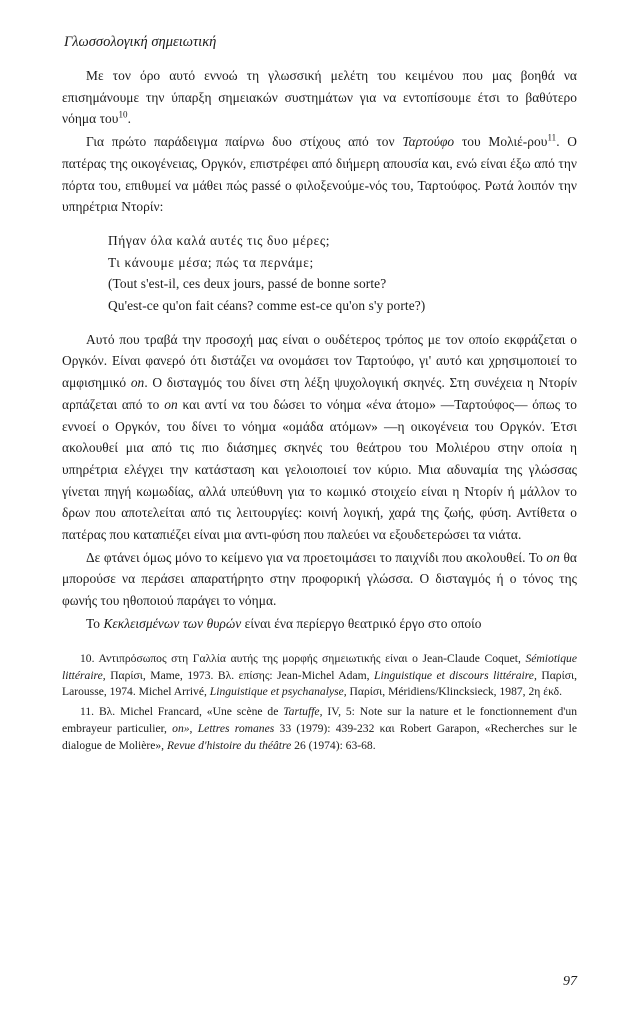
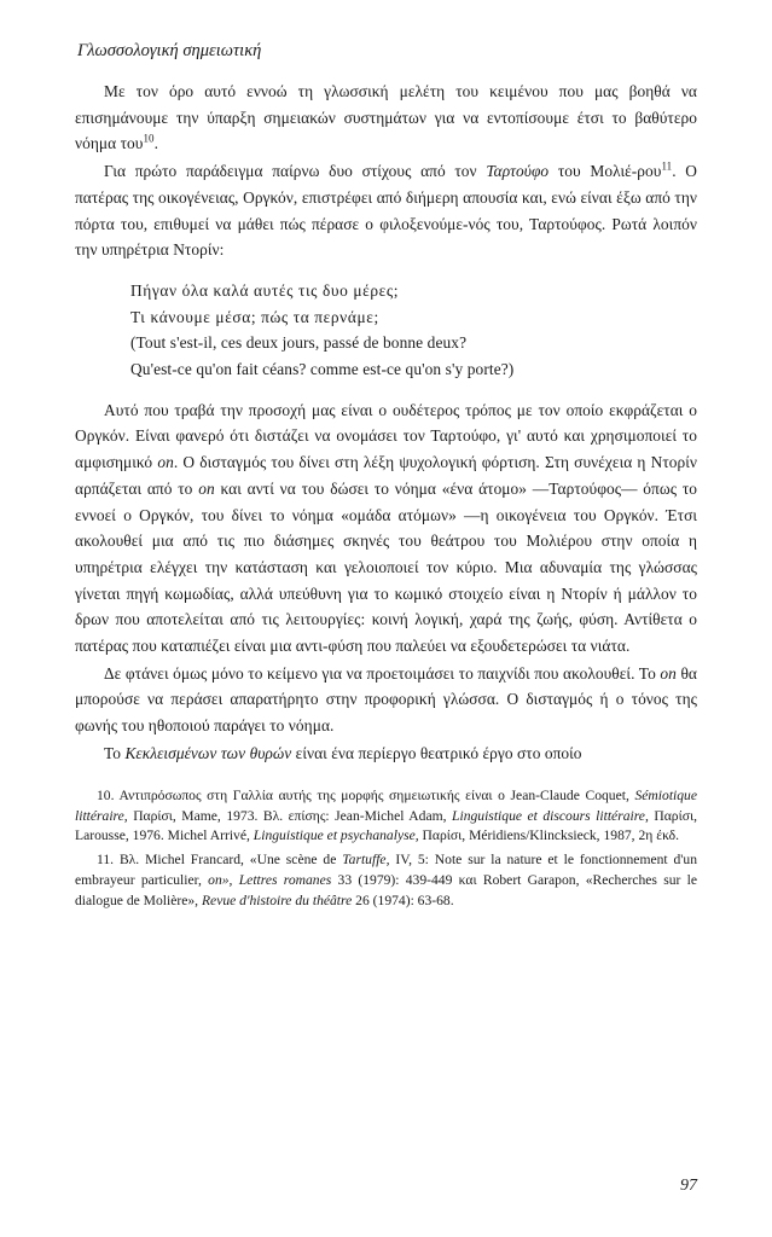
  Γλωσσολογική σημειωτική
  Με τον όρο αυτό εννοώ τη γλωσσική μελέτη του κειμένου που μας βοηθά να επισημάνουμε την ύπαρξη σημειακών συστημάτων για να εντοπίσουμε έτσι το βαθύτερο νόημα του10.
- Για πρώτο παράδειγμα παίρνω δυο στίχους από τον Ταρτούφο του Μολιέ-ρου11. Ο πατέρας της οικογένειας, Οργκόν, επιστρέφει από διήμερη απουσία και, ενώ είναι έξω από την πόρτα του, επιθυμεί να μάθει πώς passé ο φιλοξενούμε-νός του, Ταρτούφος. Ρωτά λοιπόν την υπηρέτρια Ντορίν:
+ Για πρώτο παράδειγμα παίρνω δυο στίχους από τον Ταρτούφο του Μολιέ-ρου11. Ο πατέρας της οικογένειας, Οργκόν, επιστρέφει από διήμερη απουσία και, ενώ είναι έξω από την πόρτα του, επιθυμεί να μάθει πώς πέρασε ο φιλοξενούμε-νός του, Ταρτούφος. Ρωτά λοιπόν την υπηρέτρια Ντορίν:
  Πήγαν όλα καλά αυτές τις δυο μέρες;
  Τι κάνουμε μέσα; πώς τα περνάμε;
- (Tout s'est-il, ces deux jours, passé de bonne sorte?
+ (Tout s'est-il, ces deux jours, passé de bonne deux?
  Qu'est-ce qu'on fait céans? comme est-ce qu'on s'y porte?)
- Αυτό που τραβά την προσοχή μας είναι ο ουδέτερος τρόπος με τον οποίο εκφράζεται ο Οργκόν. Είναι φανερό ότι διστάζει να ονομάσει τον Ταρτούφο, γι' αυτό και χρησιμοποιεί το αμφισημικό on. Ο δισταγμός του δίνει στη λέξη ψυχολογική σκηνές. Στη συνέχεια η Ντορίν αρπάζεται από το on και αντί να του δώσει το νόημα «ένα άτομο» —Ταρτούφος— όπως το εννοεί ο Οργκόν, του δίνει το νόημα «ομάδα ατόμων» —η οικογένεια του Οργκόν. Έτσι ακολουθεί μια από τις πιο διάσημες σκηνές του θεάτρου του Μολιέρου στην οποία η υπηρέτρια ελέγχει την κατάσταση και γελοιοποιεί τον κύριο. Μια αδυναμία της γλώσσας γίνεται πηγή κωμωδίας, αλλά υπεύθυνη για το κωμικό στοιχείο είναι η Ντορίν ή μάλλον το δρων που αποτελείται από τις λειτουργίες: κοινή λογική, χαρά της ζωής, φύση. Αντίθετα ο πατέρας που καταπιέζει είναι μια αντι-φύση που παλεύει να εξουδετερώσει τα νιάτα.
+ Αυτό που τραβά την προσοχή μας είναι ο ουδέτερος τρόπος με τον οποίο εκφράζεται ο Οργκόν. Είναι φανερό ότι διστάζει να ονομάσει τον Ταρτούφο, γι' αυτό και χρησιμοποιεί το αμφισημικό on. Ο δισταγμός του δίνει στη λέξη ψυχολογική φόρτιση. Στη συνέχεια η Ντορίν αρπάζεται από το on και αντί να του δώσει το νόημα «ένα άτομο» —Ταρτούφος— όπως το εννοεί ο Οργκόν, του δίνει το νόημα «ομάδα ατόμων» —η οικογένεια του Οργκόν. Έτσι ακολουθεί μια από τις πιο διάσημες σκηνές του θεάτρου του Μολιέρου στην οποία η υπηρέτρια ελέγχει την κατάσταση και γελοιοποιεί τον κύριο. Μια αδυναμία της γλώσσας γίνεται πηγή κωμωδίας, αλλά υπεύθυνη για το κωμικό στοιχείο είναι η Ντορίν ή μάλλον το δρων που αποτελείται από τις λειτουργίες: κοινή λογική, χαρά της ζωής, φύση. Αντίθετα ο πατέρας που καταπιέζει είναι μια αντι-φύση που παλεύει να εξουδετερώσει τα νιάτα.
  Δε φτάνει όμως μόνο το κείμενο για να προετοιμάσει το παιχνίδι που ακολουθεί. Το on θα μπορούσε να περάσει απαρατήρητο στην προφορική γλώσσα. Ο δισταγμός ή ο τόνος της φωνής του ηθοποιού παράγει το νόημα.
  Το Κεκλεισμένων των θυρών είναι ένα περίεργο θεατρικό έργο στο οποίο
- 10. Αντιπρόσωπος στη Γαλλία αυτής της μορφής σημειωτικής είναι ο Jean-Claude Coquet, Sémiotique littéraire, Παρίσι, Mame, 1973. Βλ. επίσης: Jean-Michel Adam, Linguistique et discours littéraire, Παρίσι, Larousse, 1974. Michel Arrivé, Linguistique et psychanalyse, Παρίσι, Méridiens/Klincksieck, 1987, 2η έκδ.
+ 10. Αντιπρόσωπος στη Γαλλία αυτής της μορφής σημειωτικής είναι ο Jean-Claude Coquet, Sémiotique littéraire, Παρίσι, Mame, 1973. Βλ. επίσης: Jean-Michel Adam, Linguistique et discours littéraire, Παρίσι, Larousse, 1976. Michel Arrivé, Linguistique et psychanalyse, Παρίσι, Méridiens/Klincksieck, 1987, 2η έκδ.
- 11. Βλ. Michel Francard, «Une scène de Tartuffe, IV, 5: Note sur la nature et le fonctionnement d'un embrayeur particulier, on», Lettres romanes 33 (1979): 439-232 και Robert Garapon, «Recherches sur le dialogue de Molière», Revue d'histoire du théâtre 26 (1974): 63-68.
+ 11. Βλ. Michel Francard, «Une scène de Tartuffe, IV, 5: Note sur la nature et le fonctionnement d'un embrayeur particulier, on», Lettres romanes 33 (1979): 439-449 και Robert Garapon, «Recherches sur le dialogue de Molière», Revue d'histoire du théâtre 26 (1974): 63-68.
  97
